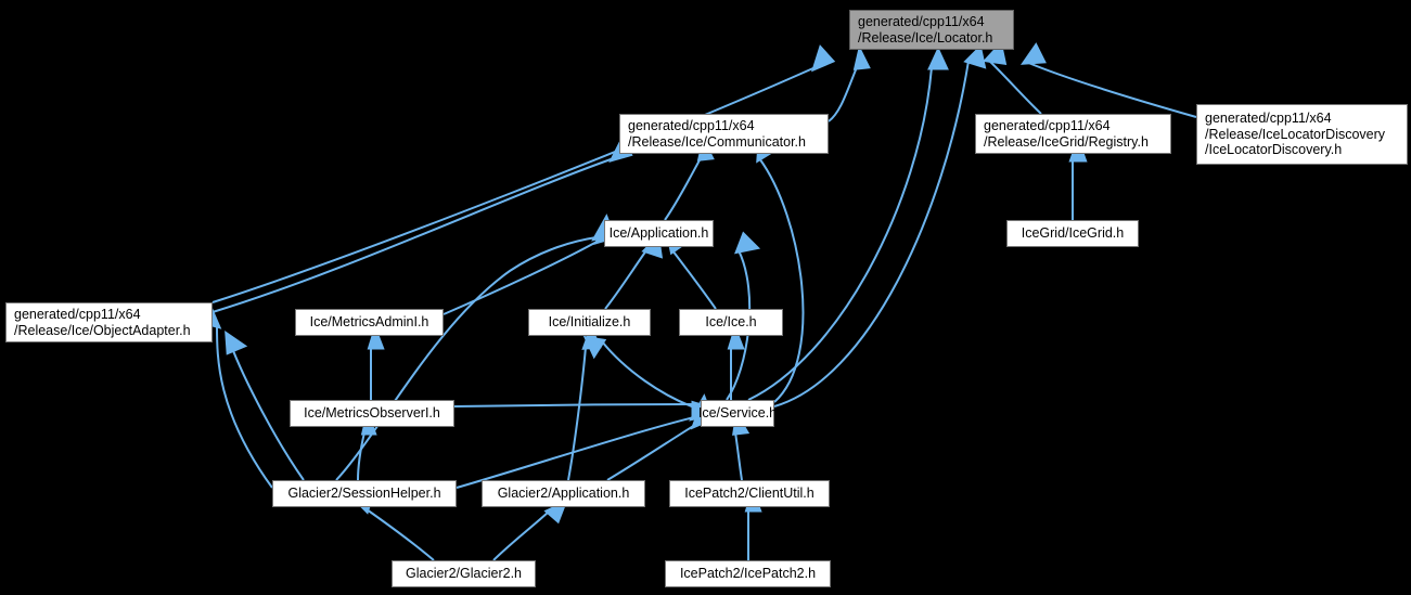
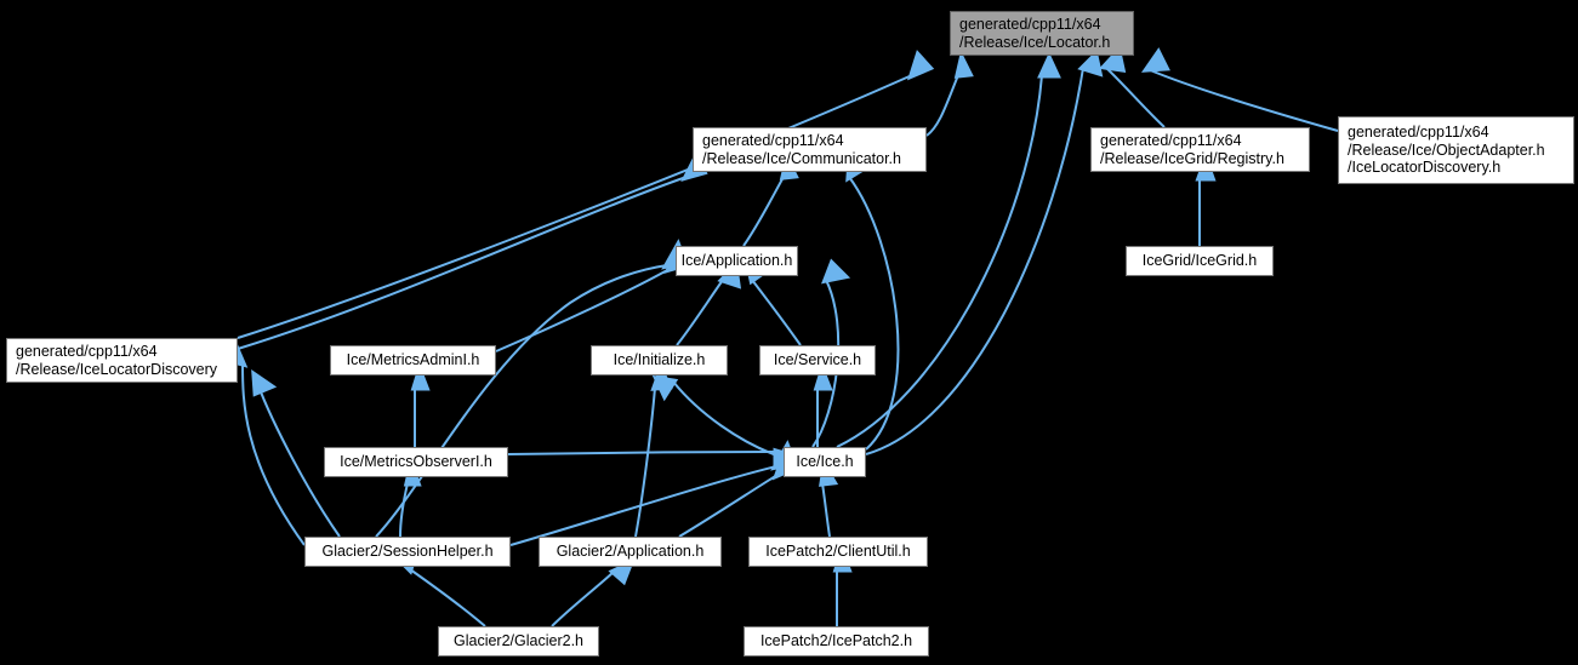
  generated/cpp11/x64
  /Release/Ice/Locator.h
  generated/cpp11/x64
  /Release/Ice/Communicator.h
  generated/cpp11/x64
  /Release/IceGrid/Registry.h
  generated/cpp11/x64
- /Release/IceLocatorDiscovery
+ /Release/Ice/ObjectAdapter.h
  /IceLocatorDiscovery.h
  generated/cpp11/x64
- /Release/Ice/ObjectAdapter.h
+ /Release/IceLocatorDiscovery
  IceGrid/IceGrid.h
  Ice/Application.h
  Ice/MetricsAdminI.h
  Ice/Initialize.h
- Ice/Ice.h
+ Ice/Service.h
  Ice/MetricsObserverI.h
- Ice/Service.h
+ Ice/Ice.h
  Glacier2/SessionHelper.h
  Glacier2/Application.h
  IcePatch2/ClientUtil.h
  Glacier2/Glacier2.h
  IcePatch2/IcePatch2.h
